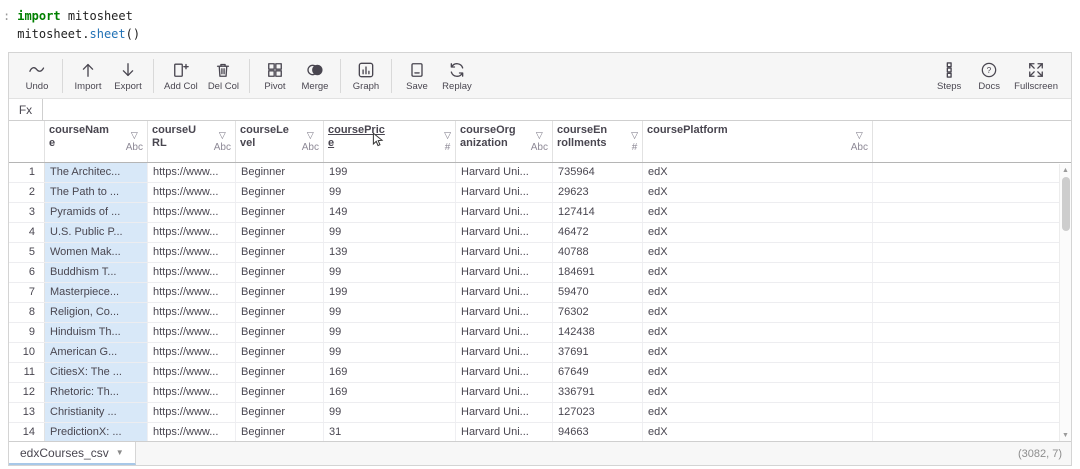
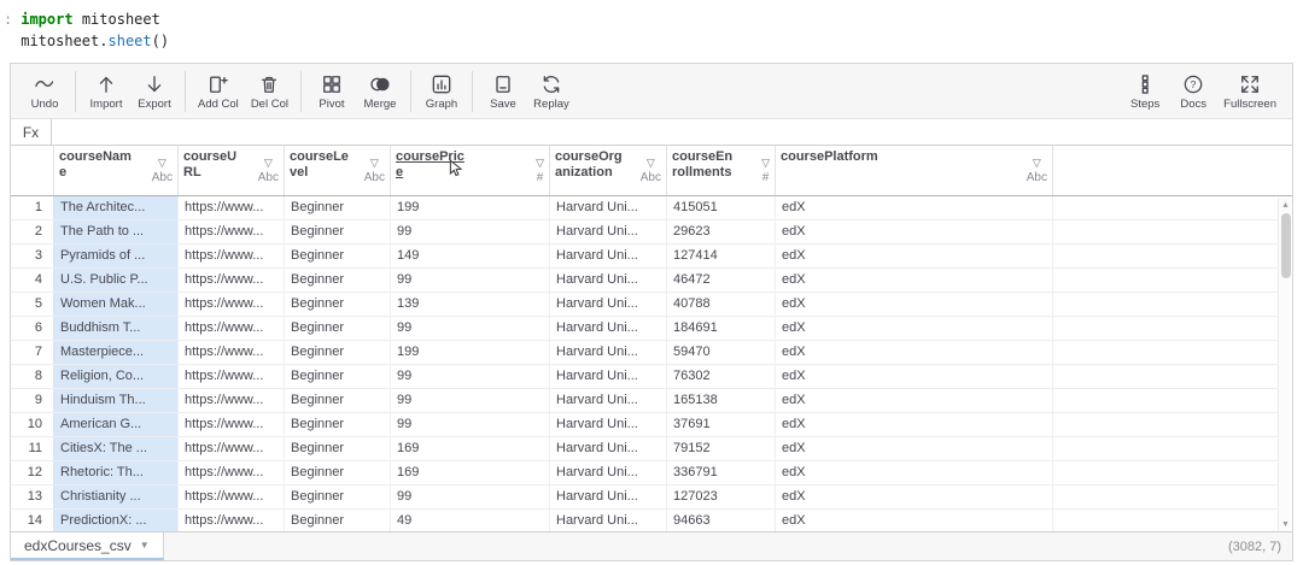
  :
  import mitosheet
  mitosheet.sheet()
  Undo
  Import
  Export
  Add Col
  Del Col
  Pivot
  Merge
  Graph
  Save
  Replay
  Steps
  ?
  Docs
  Fullscreen
  Fx
  courseName
  ▽
  Abc
  courseURL
  ▽
  Abc
  courseLevel
  ▽
  Abc
  coursePrice
  ▽
  #
  courseOrganization
  ▽
  Abc
  courseEnrollments
  ▽
  #
  coursePlatform
  ▽
  Abc
  1
  The Architec...
  https://www...
  Beginner
  199
  Harvard Uni...
- 735964
+ 415051
  edX
  2
  The Path to ...
  https://www...
  Beginner
  99
  Harvard Uni...
  29623
  edX
  3
  Pyramids of ...
  https://www...
  Beginner
  149
  Harvard Uni...
  127414
  edX
  4
  U.S. Public P...
  https://www...
  Beginner
  99
  Harvard Uni...
  46472
  edX
  5
  Women Mak...
  https://www...
  Beginner
  139
  Harvard Uni...
  40788
  edX
  6
  Buddhism T...
  https://www...
  Beginner
  99
  Harvard Uni...
  184691
  edX
  7
  Masterpiece...
  https://www...
  Beginner
  199
  Harvard Uni...
  59470
  edX
  8
  Religion, Co...
  https://www...
  Beginner
  99
  Harvard Uni...
  76302
  edX
  9
  Hinduism Th...
  https://www...
  Beginner
  99
  Harvard Uni...
- 142438
+ 165138
  edX
  10
  American G...
  https://www...
  Beginner
  99
  Harvard Uni...
  37691
  edX
  11
  CitiesX: The ...
  https://www...
  Beginner
  169
  Harvard Uni...
- 67649
+ 79152
  edX
  12
  Rhetoric: Th...
  https://www...
  Beginner
  169
  Harvard Uni...
  336791
  edX
  13
  Christianity ...
  https://www...
  Beginner
  99
  Harvard Uni...
  127023
  edX
  14
  PredictionX: ...
  https://www...
  Beginner
- 31
+ 49
  Harvard Uni...
  94663
  edX
  edxCourses_csv
  ▼
  (3082, 7)
